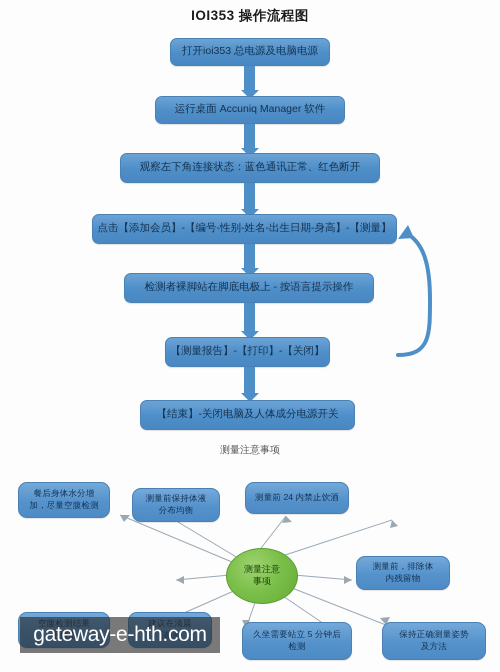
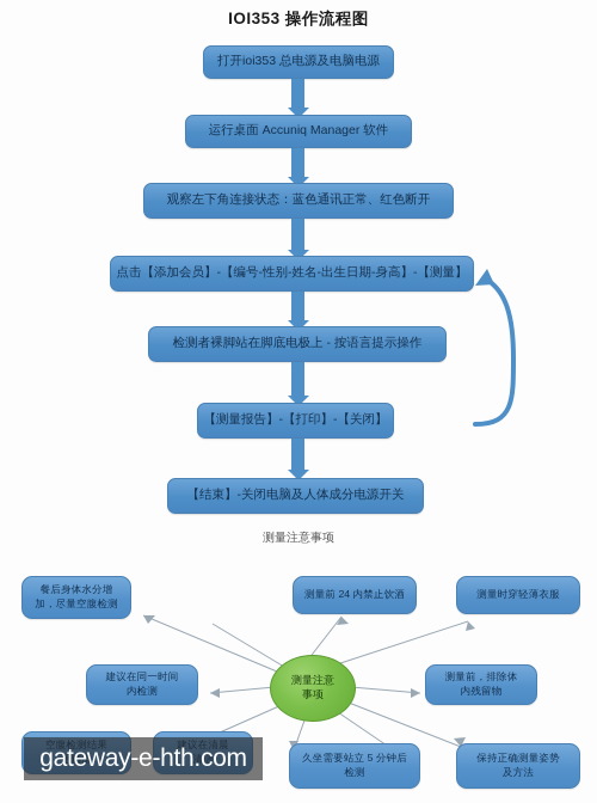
  IOI353 操作流程图
  打开ioi353 总电源及电脑电源
  运行桌面 Accuniq Manager 软件
  观察左下角连接状态：蓝色通讯正常、红色断开
  点击【添加会员】-【编号-性别-姓名-出生日期-身高】-【测量】
  检测者裸脚站在脚底电极上 - 按语言提示操作
  【测量报告】-【打印】-【关闭】
  【结束】-关闭电脑及人体成分电源开关
  测量注意事项
  餐后身体水分增
  加，尽量空腹检测
- 测量前保持体液
- 分布均衡
  测量前 24 内禁止饮酒
+ 测量时穿轻薄衣服
+ 建议在同一时间
+ 内检测
  测量前，排除体
  内残留物
  空腹检测结果
  更精准
  建议在清晨
  清洁
  久坐需要站立 5 分钟后
  检测
  保持正确测量姿势
  及方法
  测量注意
  事项
  gateway-e-hth.com
